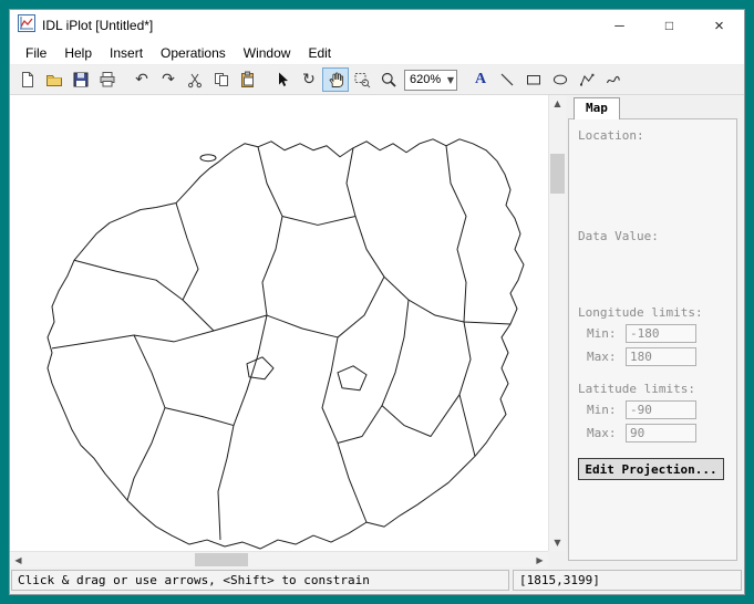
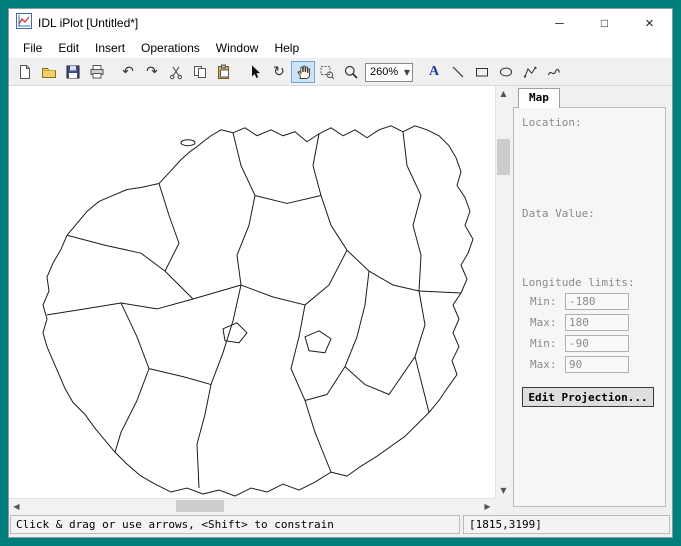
  IDL iPlot [Untitled*]
  ─
  □
  ×
  File
- Help
+ Edit
  Insert
  Operations
  Window
- Edit
+ Help
  ↶
  ↷
  ↻
- 620%
+ 260%
  ▼
  A
  ▲
  ▼
  ◀
  ▶
  Map
  Location:
  Data Value:
  Longitude limits:
  Min:
  -180
  Max:
  180
- Latitude limits:
  Min:
  -90
  Max:
  90
  Edit Projection...
  Click & drag or use arrows, <Shift> to constrain
  [1815,3199]
